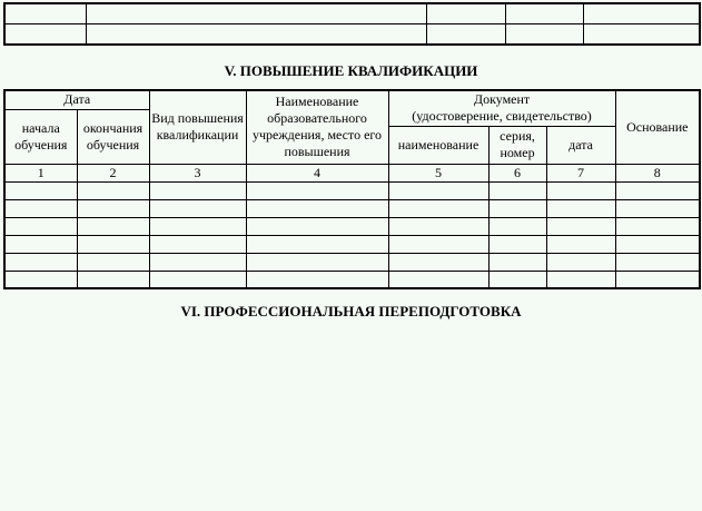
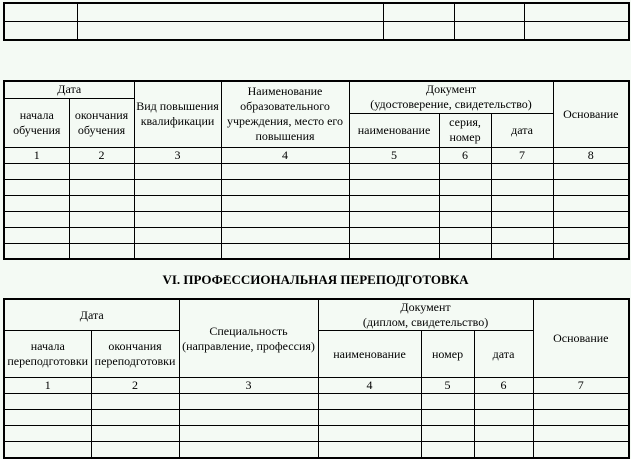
- V. ПОВЫШЕНИЕ КВАЛИФИКАЦИИ
  Дата	Вид повышения квалификации	Наименование образовательного учреждения, место его повышения	Документ (удостоверение, свидетельство)	Основание
  начала обучения	окончания обучения
  наименование	серия, номер	дата
  1	2	3	4	5	6	7	8
  VI. ПРОФЕССИОНАЛЬНАЯ ПЕРЕПОДГОТОВКА
+ Дата	Специальность (направление, профессия)	Документ (диплом, свидетельство)	Основание
+ начала переподготовки	окончания переподготовки	наименование	номер	дата
+ 1	2	3	4	5	6	7
